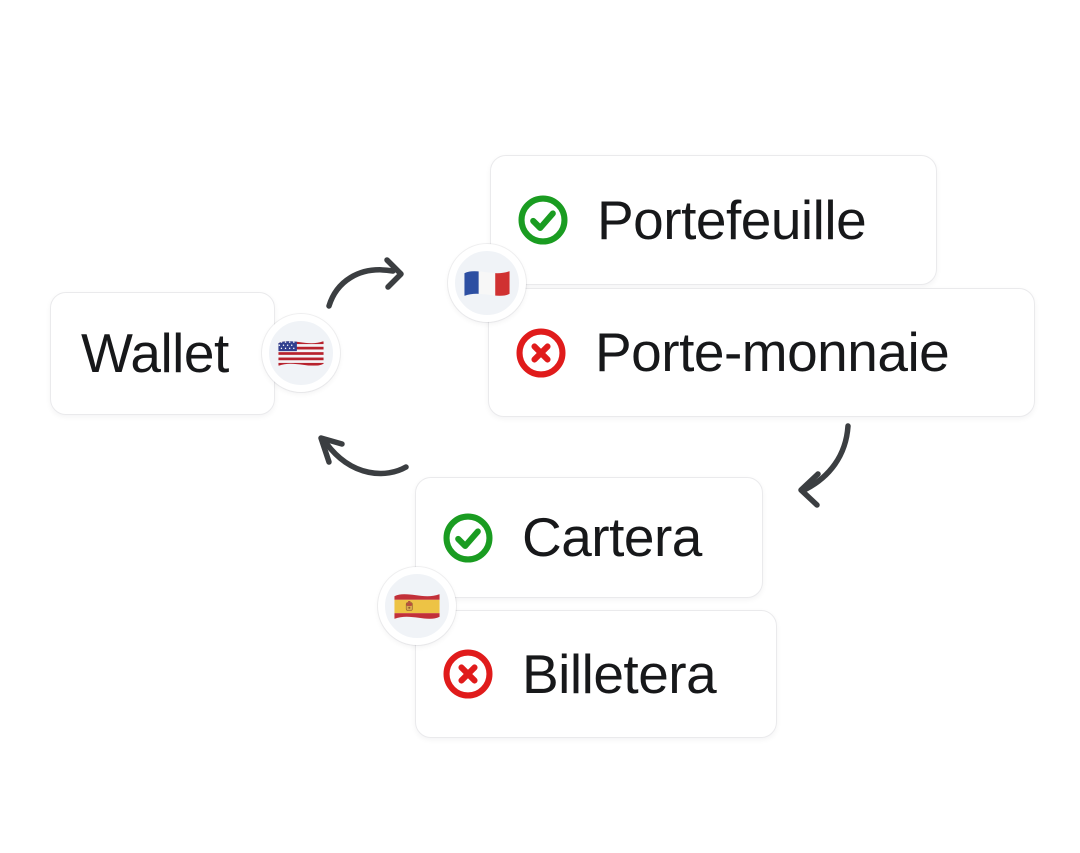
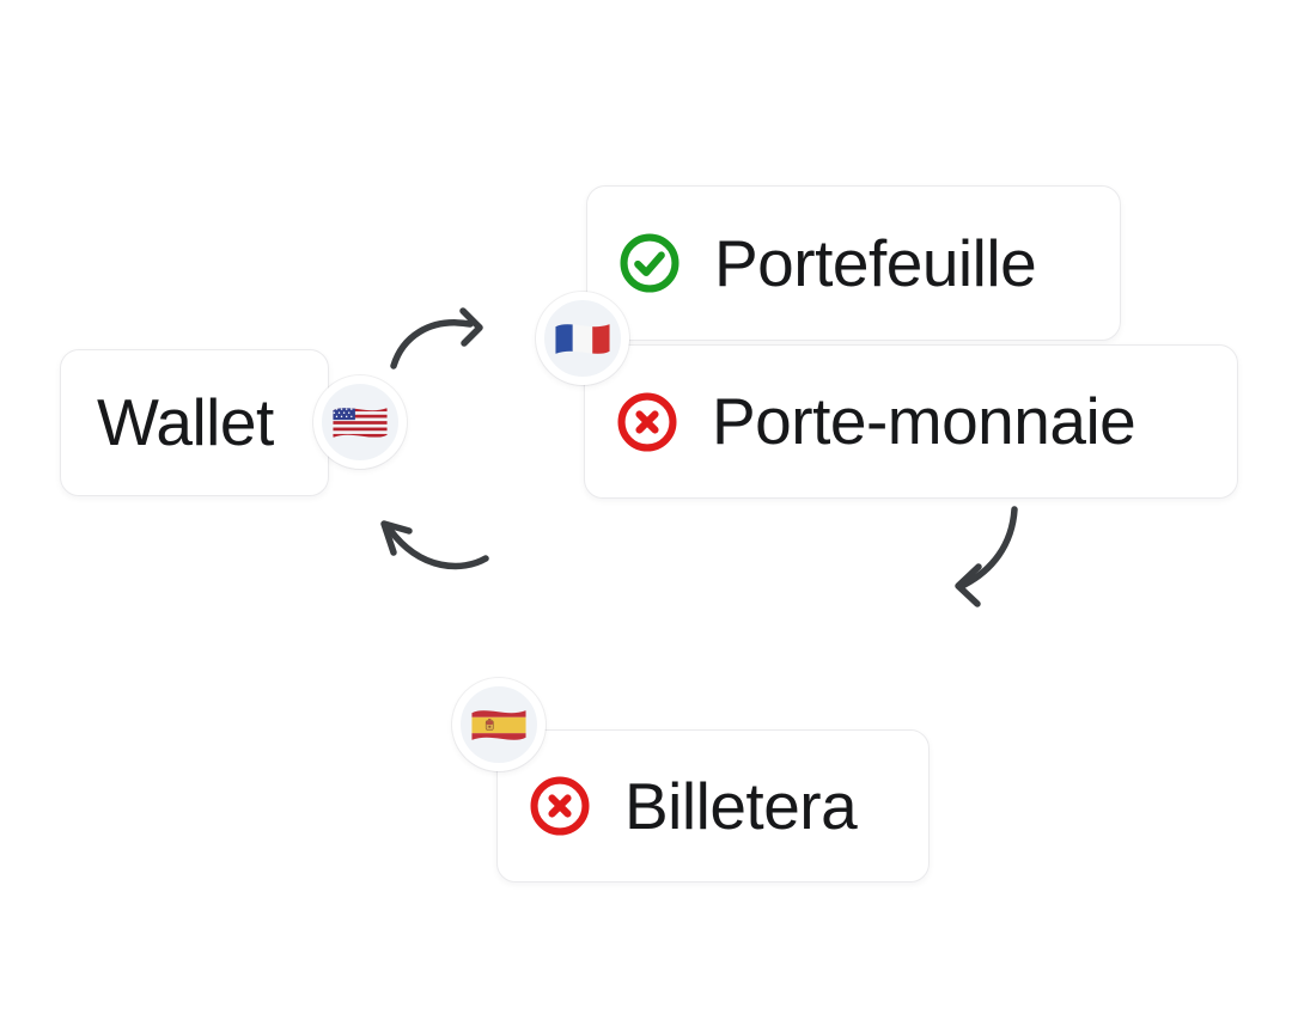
  Wallet
  Portefeuille
  Porte-monnaie
- Cartera
  Billetera
